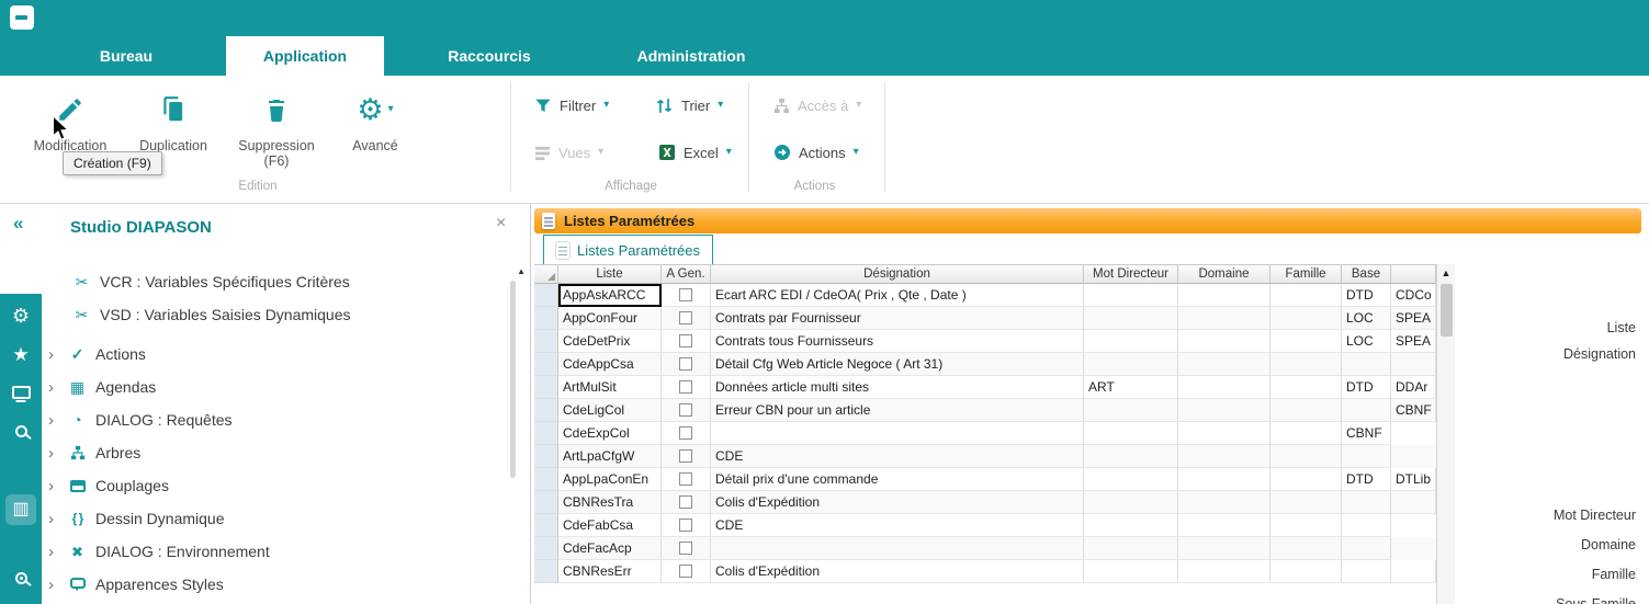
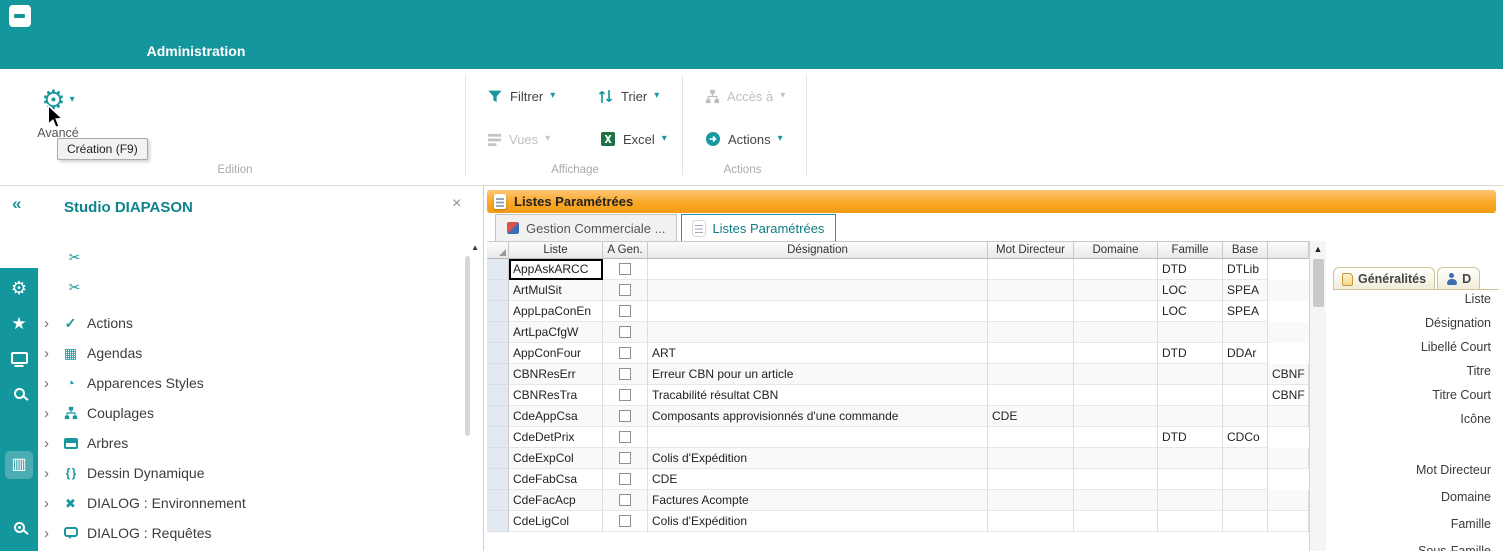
- Bureau
- Application
- Raccourcis
  Administration
- Modification
- Duplication
- Suppression
- (F6)
  ⚙
  ▾
  Avancé
  Filtrer
  ▾
  Trier
  ▾
  Vues
  ▾
  Excel
  ▾
  Accès à
  ▾
  Actions
  ▾
  Edition
  Affichage
  Actions
  Création (F9)
  «
  Studio DIAPASON
  ×
  ✂
- VCR : Variables Spécifiques Critères
  ✂
- VSD : Variables Saisies Dynamiques
  ›
  ✓
  Actions
  ›
  ▦
  Agendas
  ›
  ◔
- DIALOG : Requêtes
+ Apparences Styles
  ›
- Arbres
+ Couplages
  ›
- Couplages
+ Arbres
  ›
  { }
  Dessin Dynamique
  ›
  ✖
  DIALOG : Environnement
  ›
- Apparences Styles
+ DIALOG : Requêtes
  ▲
  ⚙
  ★
  ▥
  Listes Paramétrées
+ Gestion Commerciale ...
  Listes Paramétrées
  Liste
  A Gen.
  Désignation
  Mot Directeur
  Domaine
  Famille
  Base
  AppAskARCC
- Ecart ARC EDI / CdeOA( Prix , Qte , Date )
  DTD
- CDCo
+ DTLib
- AppConFour
+ ArtMulSit
- Contrats par Fournisseur
  LOC
  SPEA
- CdeDetPrix
+ AppLpaConEn
- Contrats tous Fournisseurs
  LOC
  SPEA
- CdeAppCsa
+ ArtLpaCfgW
- Détail Cfg Web Article Negoce ( Art 31)
- ArtMulSit
+ AppConFour
- Données article multi sites
  ART
  DTD
  DDAr
- CdeLigCol
+ CBNResErr
  Erreur CBN pour un article
  CBNF
- CdeExpCol
+ CBNResTra
+ Tracabilité résultat CBN
  CBNF
- ArtLpaCfgW
+ CdeAppCsa
+ Composants approvisionnés d'une commande
  CDE
- AppLpaConEn
+ CdeDetPrix
- Détail prix d'une commande
  DTD
- DTLib
+ CDCo
- CBNResTra
+ CdeExpCol
  Colis d'Expédition
  CdeFabCsa
  CDE
  CdeFacAcp
+ Factures Acompte
- CBNResErr
+ CdeLigCol
  Colis d'Expédition
  ▲
+ Généralités
+ D
  Liste
  Désignation
+ Libellé Court
+ Titre
+ Titre Court
+ Icône
  Mot Directeur
  Domaine
  Famille
